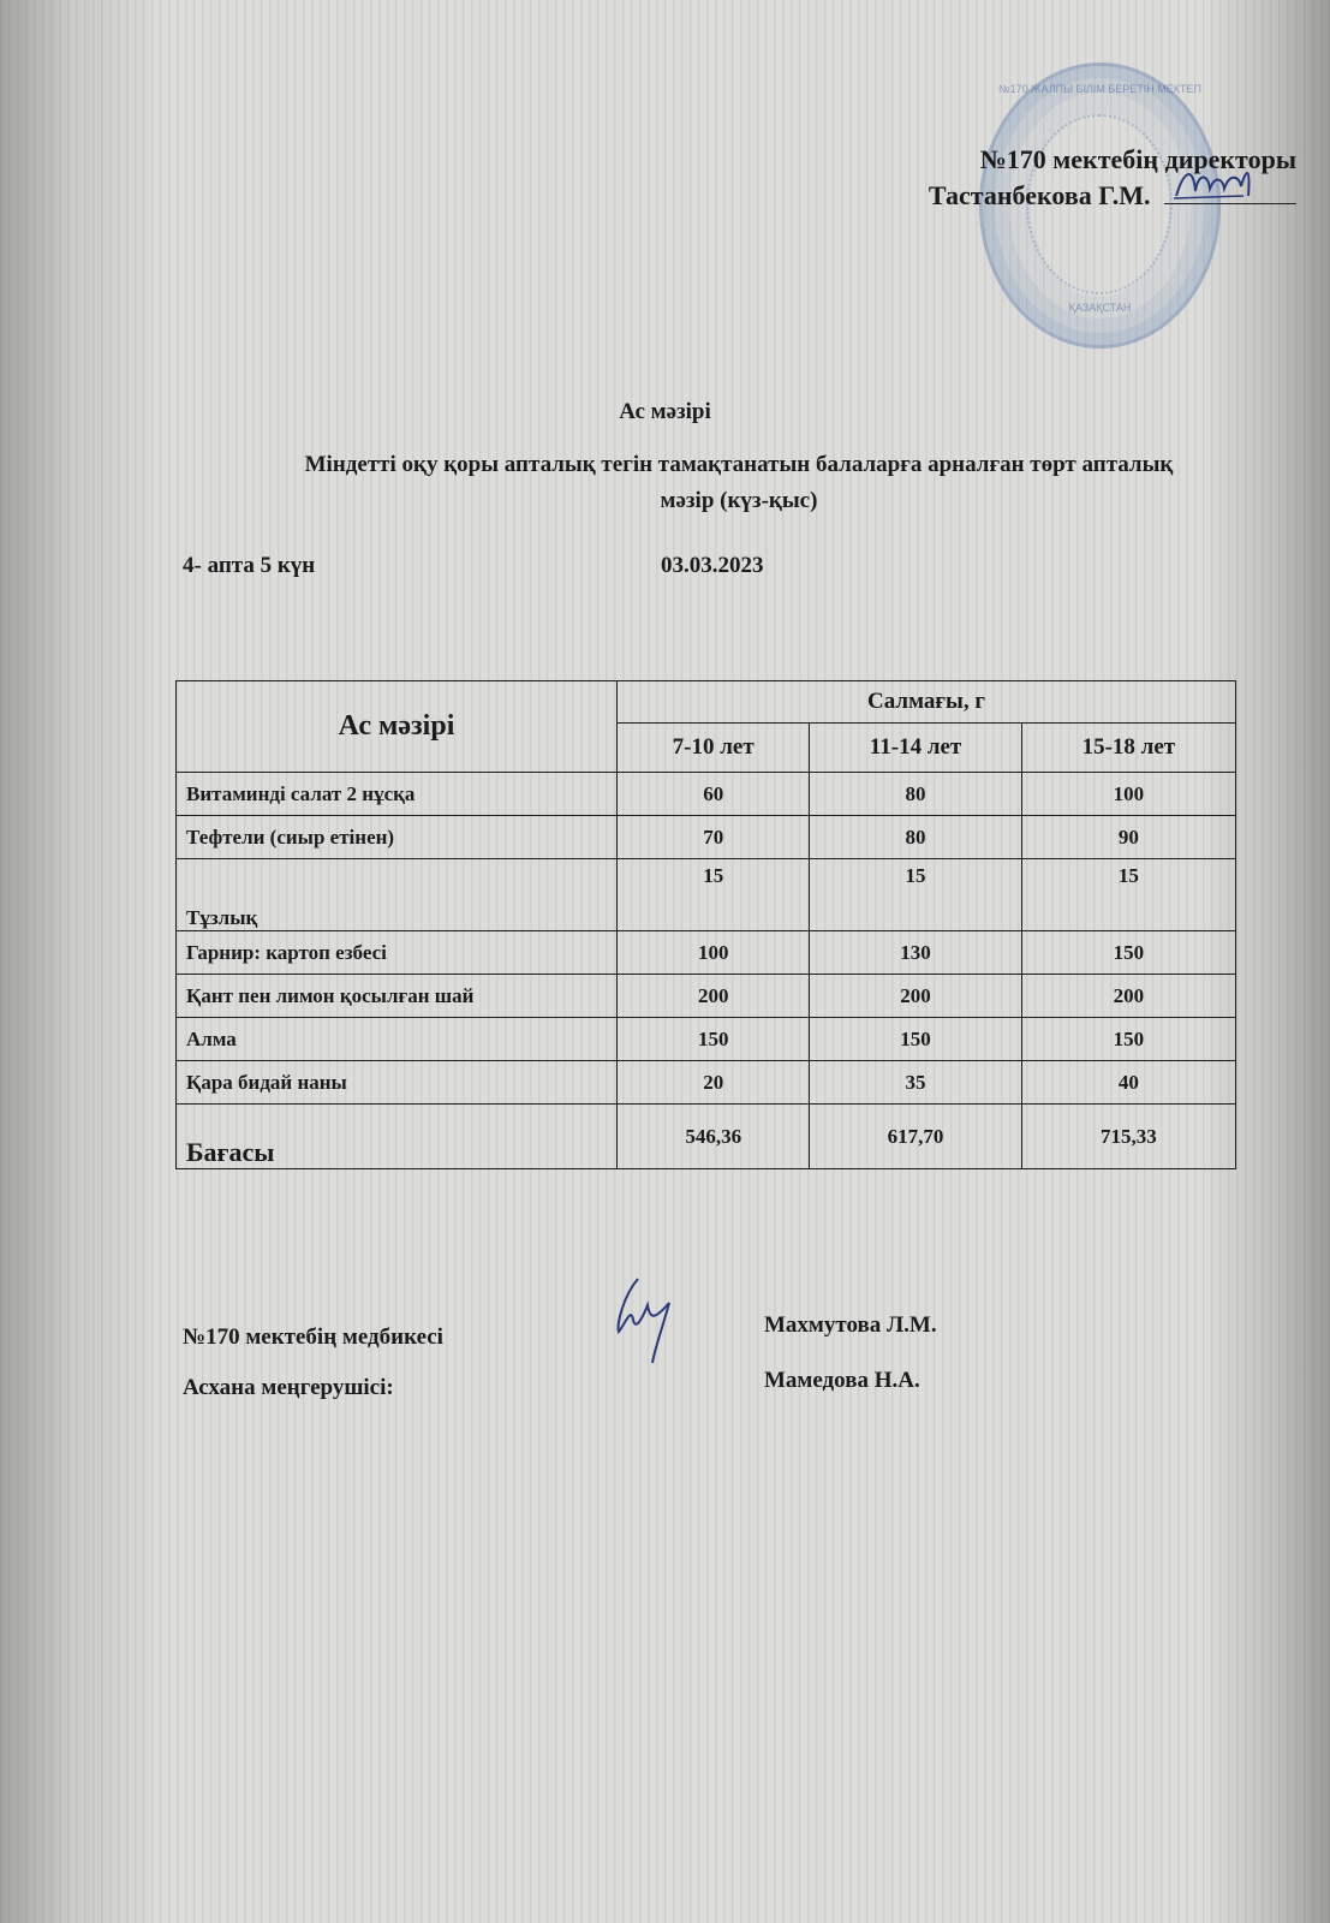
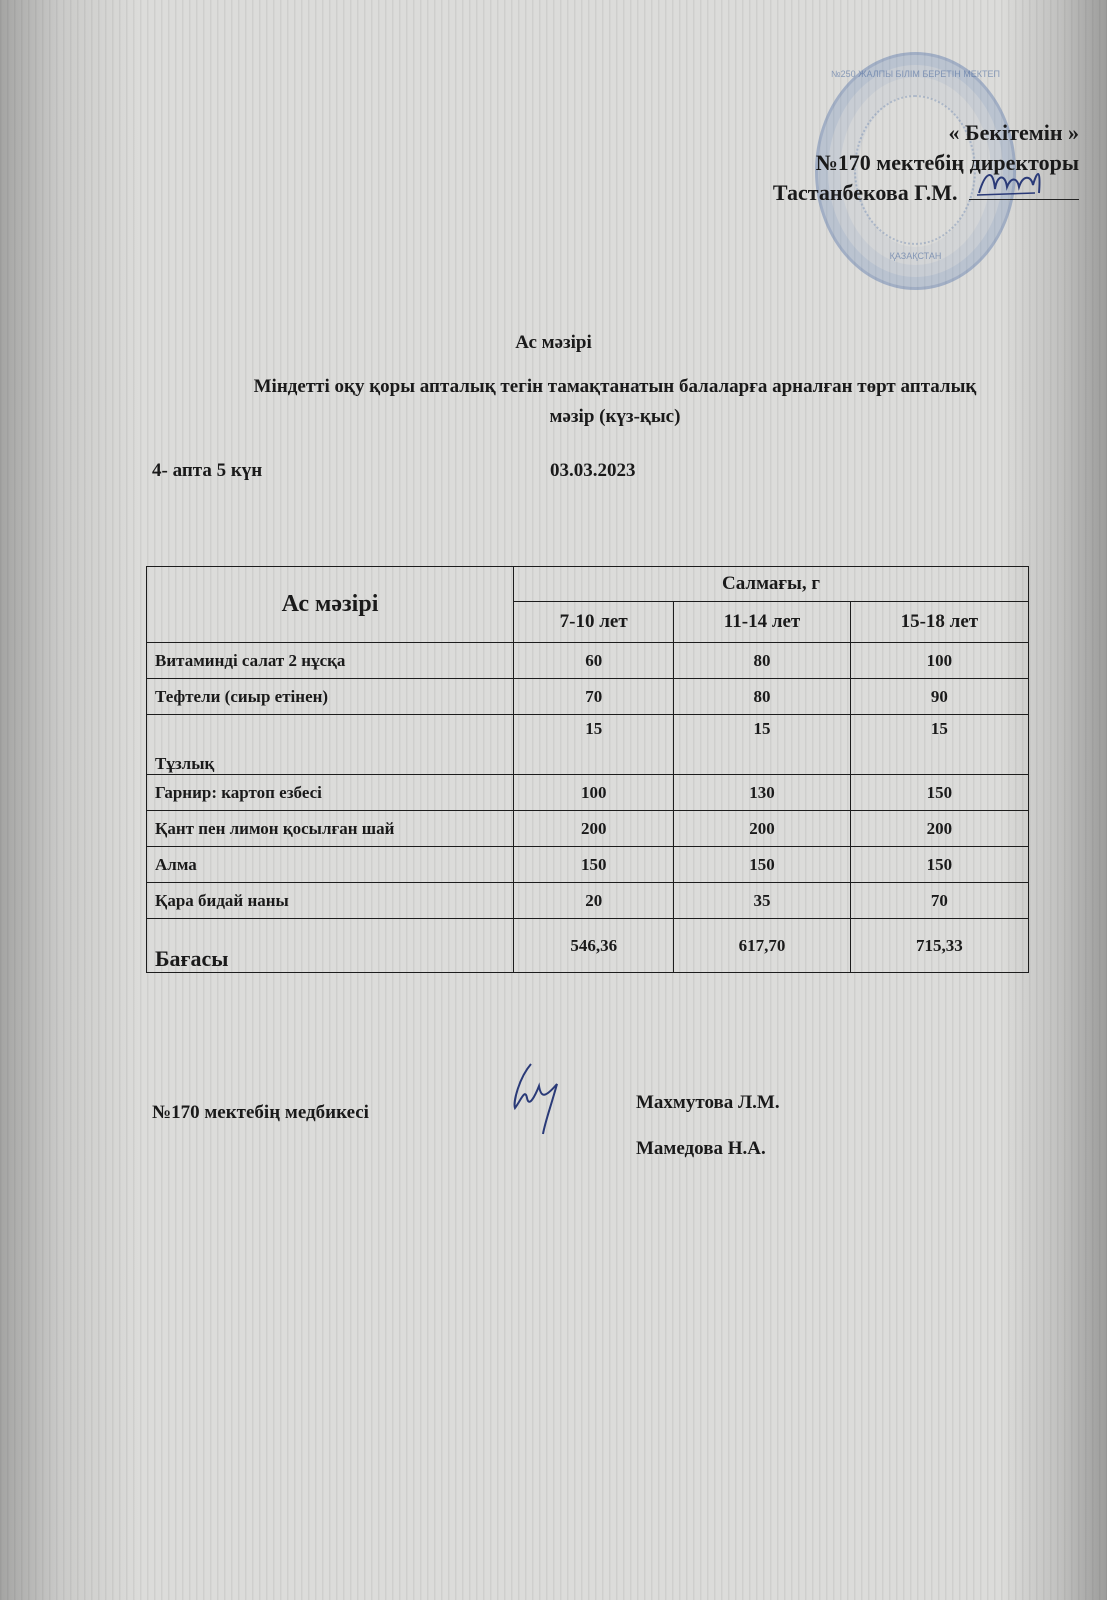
- №170 ЖАЛПЫ БІЛІМ БЕРЕТІН МЕКТЕП
+ №250 ЖАЛПЫ БІЛІМ БЕРЕТІН МЕКТЕП
  ҚАЗАҚСТАН
+ « Бекітемін »
  №170 мектебің директоры
  Тастанбекова Г.М.
  Ас мәзірі
  Міндетті оқу қоры апталық тегін тамақтанатын балаларға арналған төрт апталық
  мәзір (күз-қыс)
  4- апта 5 күн
  03.03.2023
  Ас мәзірі	Салмағы, г
  7-10 лет	11-14 лет	15-18 лет
  Витаминді салат 2 нұсқа	60	80	100
  Тефтели (сиыр етінен)	70	80	90
  Тұзлық	15	15	15
  Гарнир: картоп езбесі	100	130	150
  Қант пен лимон қосылған шай	200	200	200
  Алма	150	150	150
- Қара бидай наны	20	35	40
+ Қара бидай наны	20	35	70
  Бағасы	546,36	617,70	715,33
  №170 мектебің медбикесі
- Асхана меңгерушісі:
  Махмутова Л.М.
  Мамедова Н.А.
